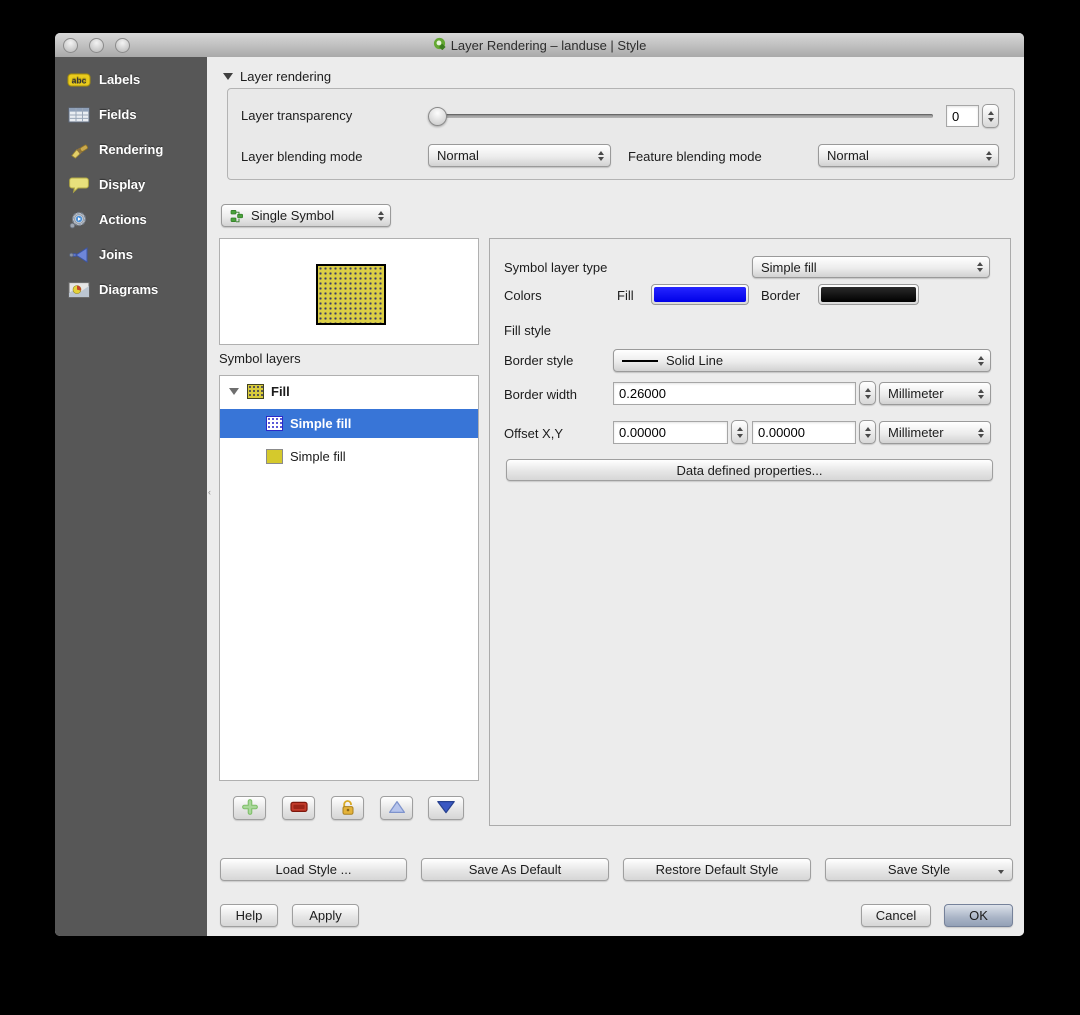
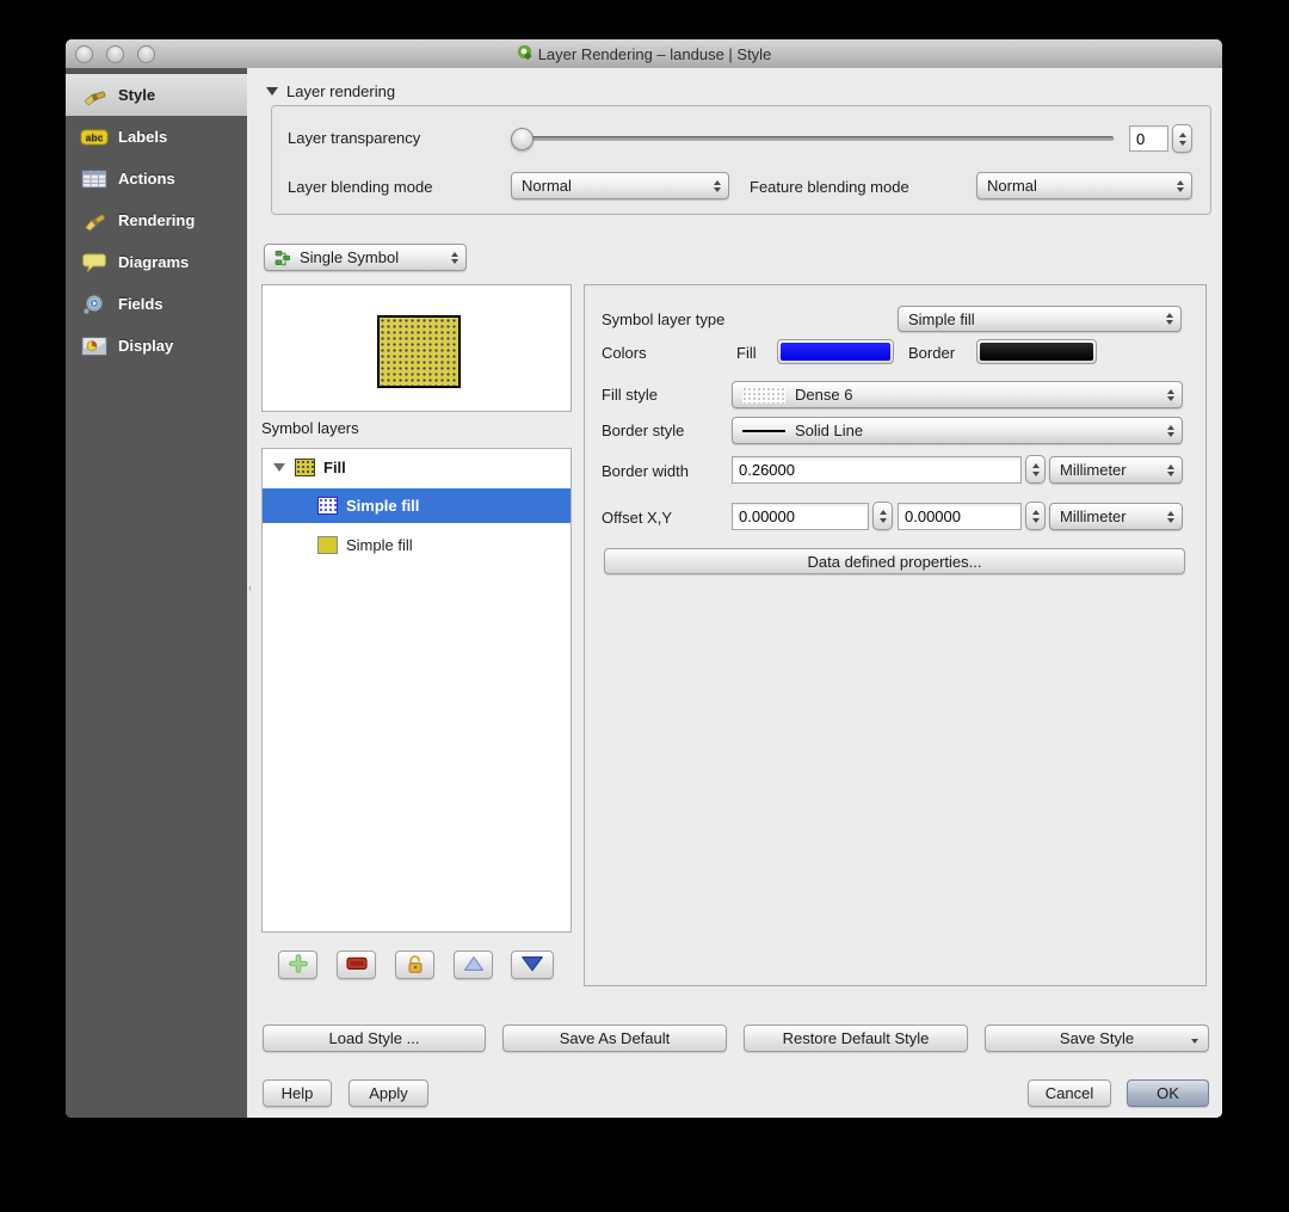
  Layer Rendering – landuse | Style
+ Style
  abc
  Labels
- Fields
+ Actions
  Rendering
- Display
+ Diagrams
- Actions
+ Fields
- Joins
- Diagrams
+ Display
  Layer rendering
  Layer transparency
  0
  Layer blending mode
  Normal
  Feature blending mode
  Normal
  Single Symbol
  ‹
  Symbol layers
  Fill
  Simple fill
  Simple fill
  Symbol layer type
  Simple fill
  Colors
  Fill
  Border
  Fill style
+ Dense 6
  Border style
  Solid Line
  Border width
  0.26000
  Millimeter
  Offset X,Y
  0.00000
  0.00000
  Millimeter
  Data defined properties...
  Load Style ...
  Save As Default
  Restore Default Style
  Save Style
  Help
  Apply
  Cancel
  OK
